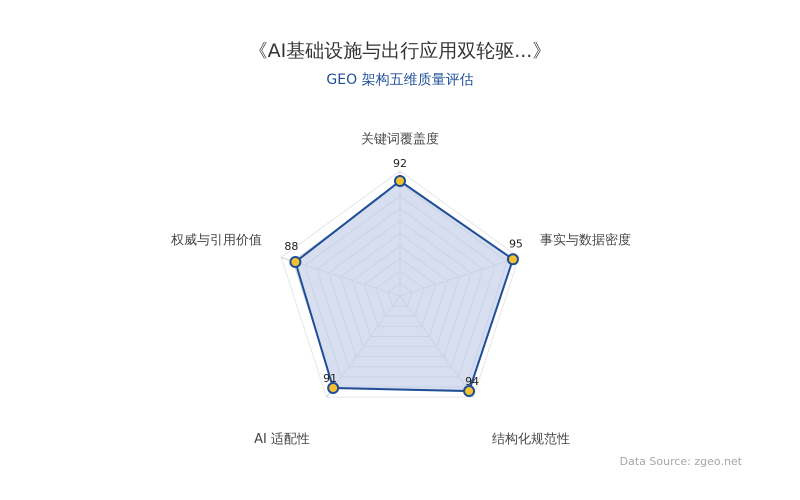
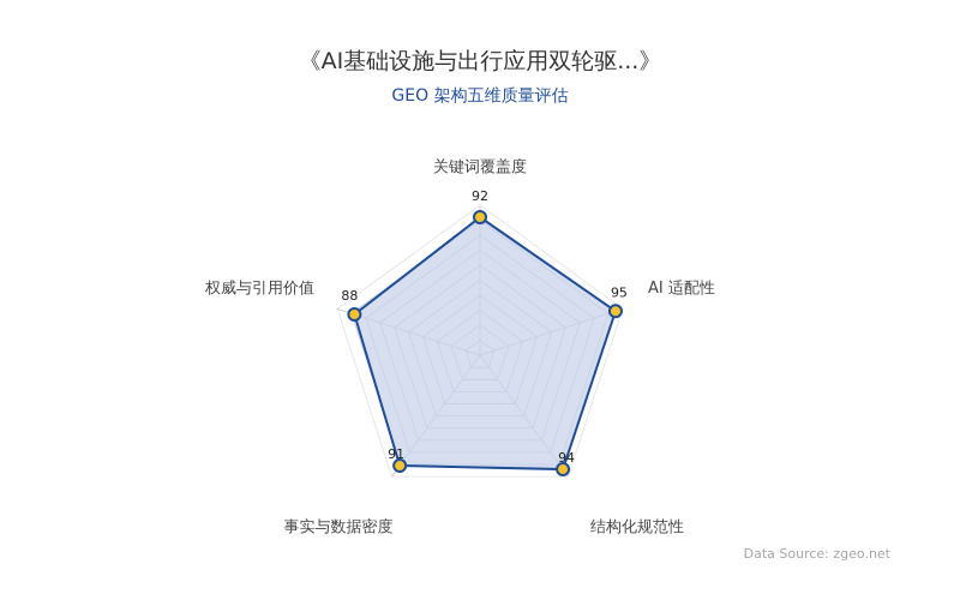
  《AI基础设施与出行应用双轮驱...》
  GEO 架构五维质量评估
  92
  95
  94
  91
  88
  关键词覆盖度
- 事实与数据密度
+ AI 适配性
  结构化规范性
- AI 适配性
+ 事实与数据密度
  权威与引用价值
  Data Source: zgeo.net
